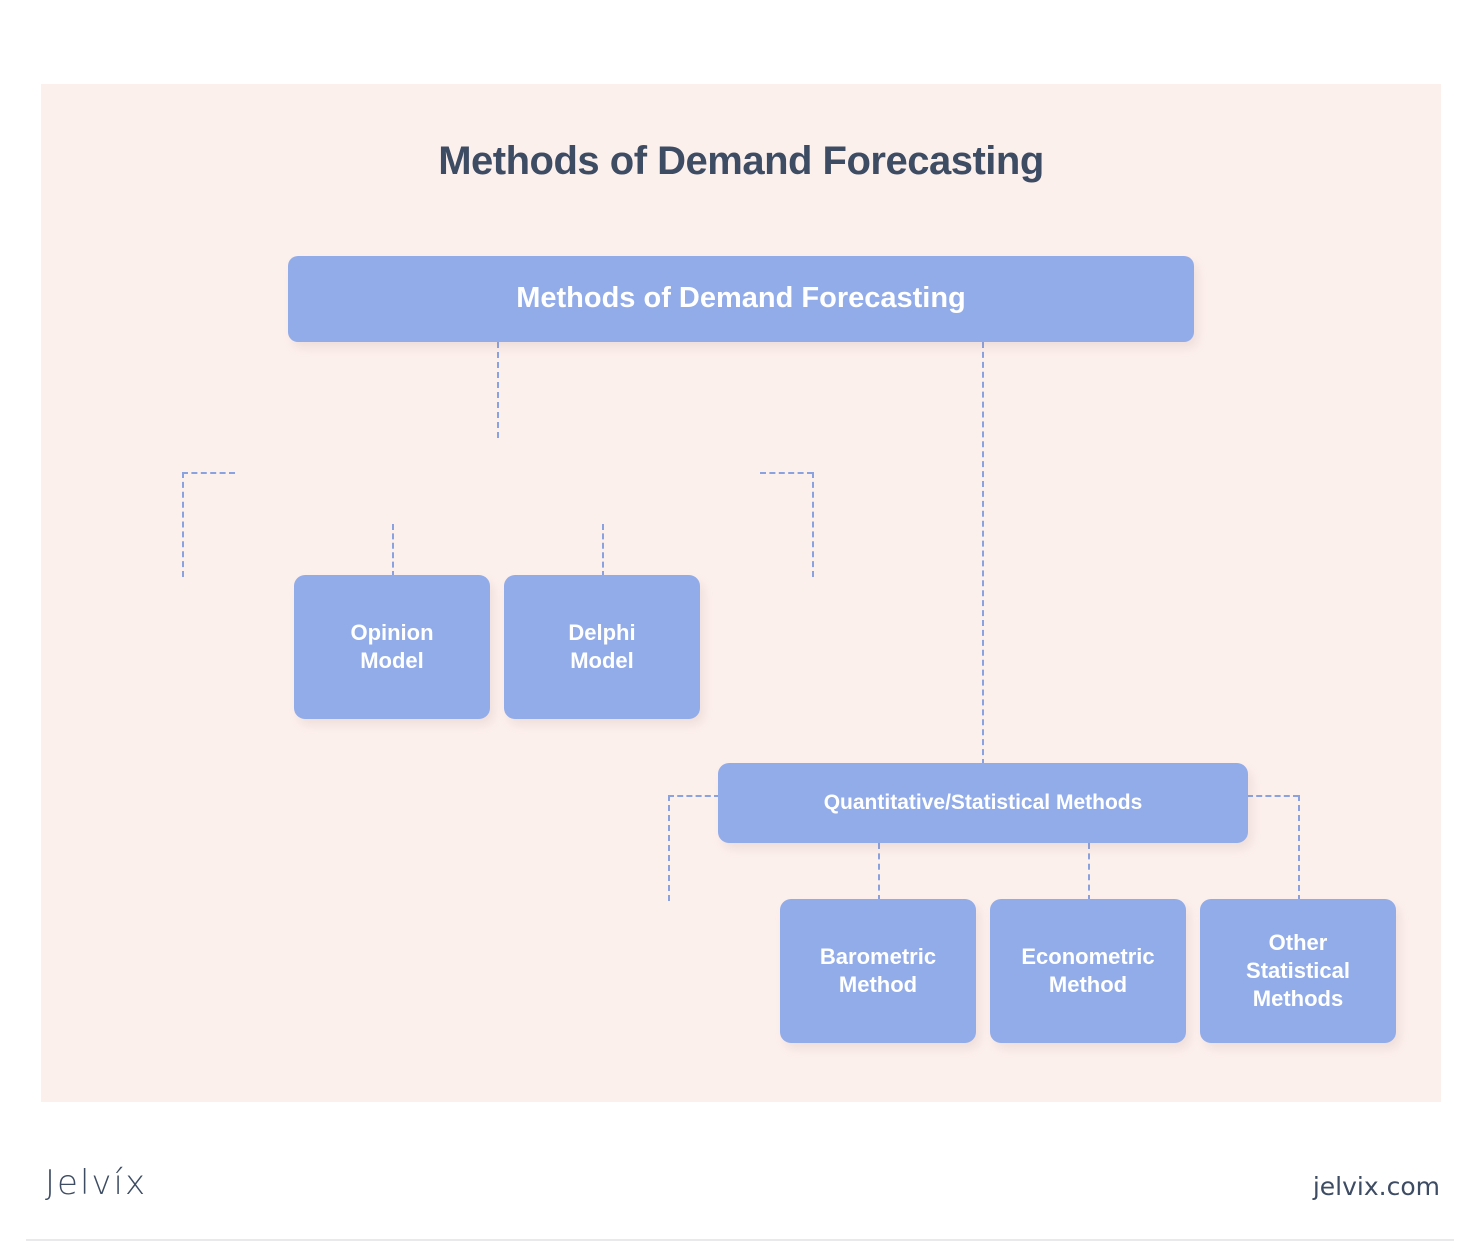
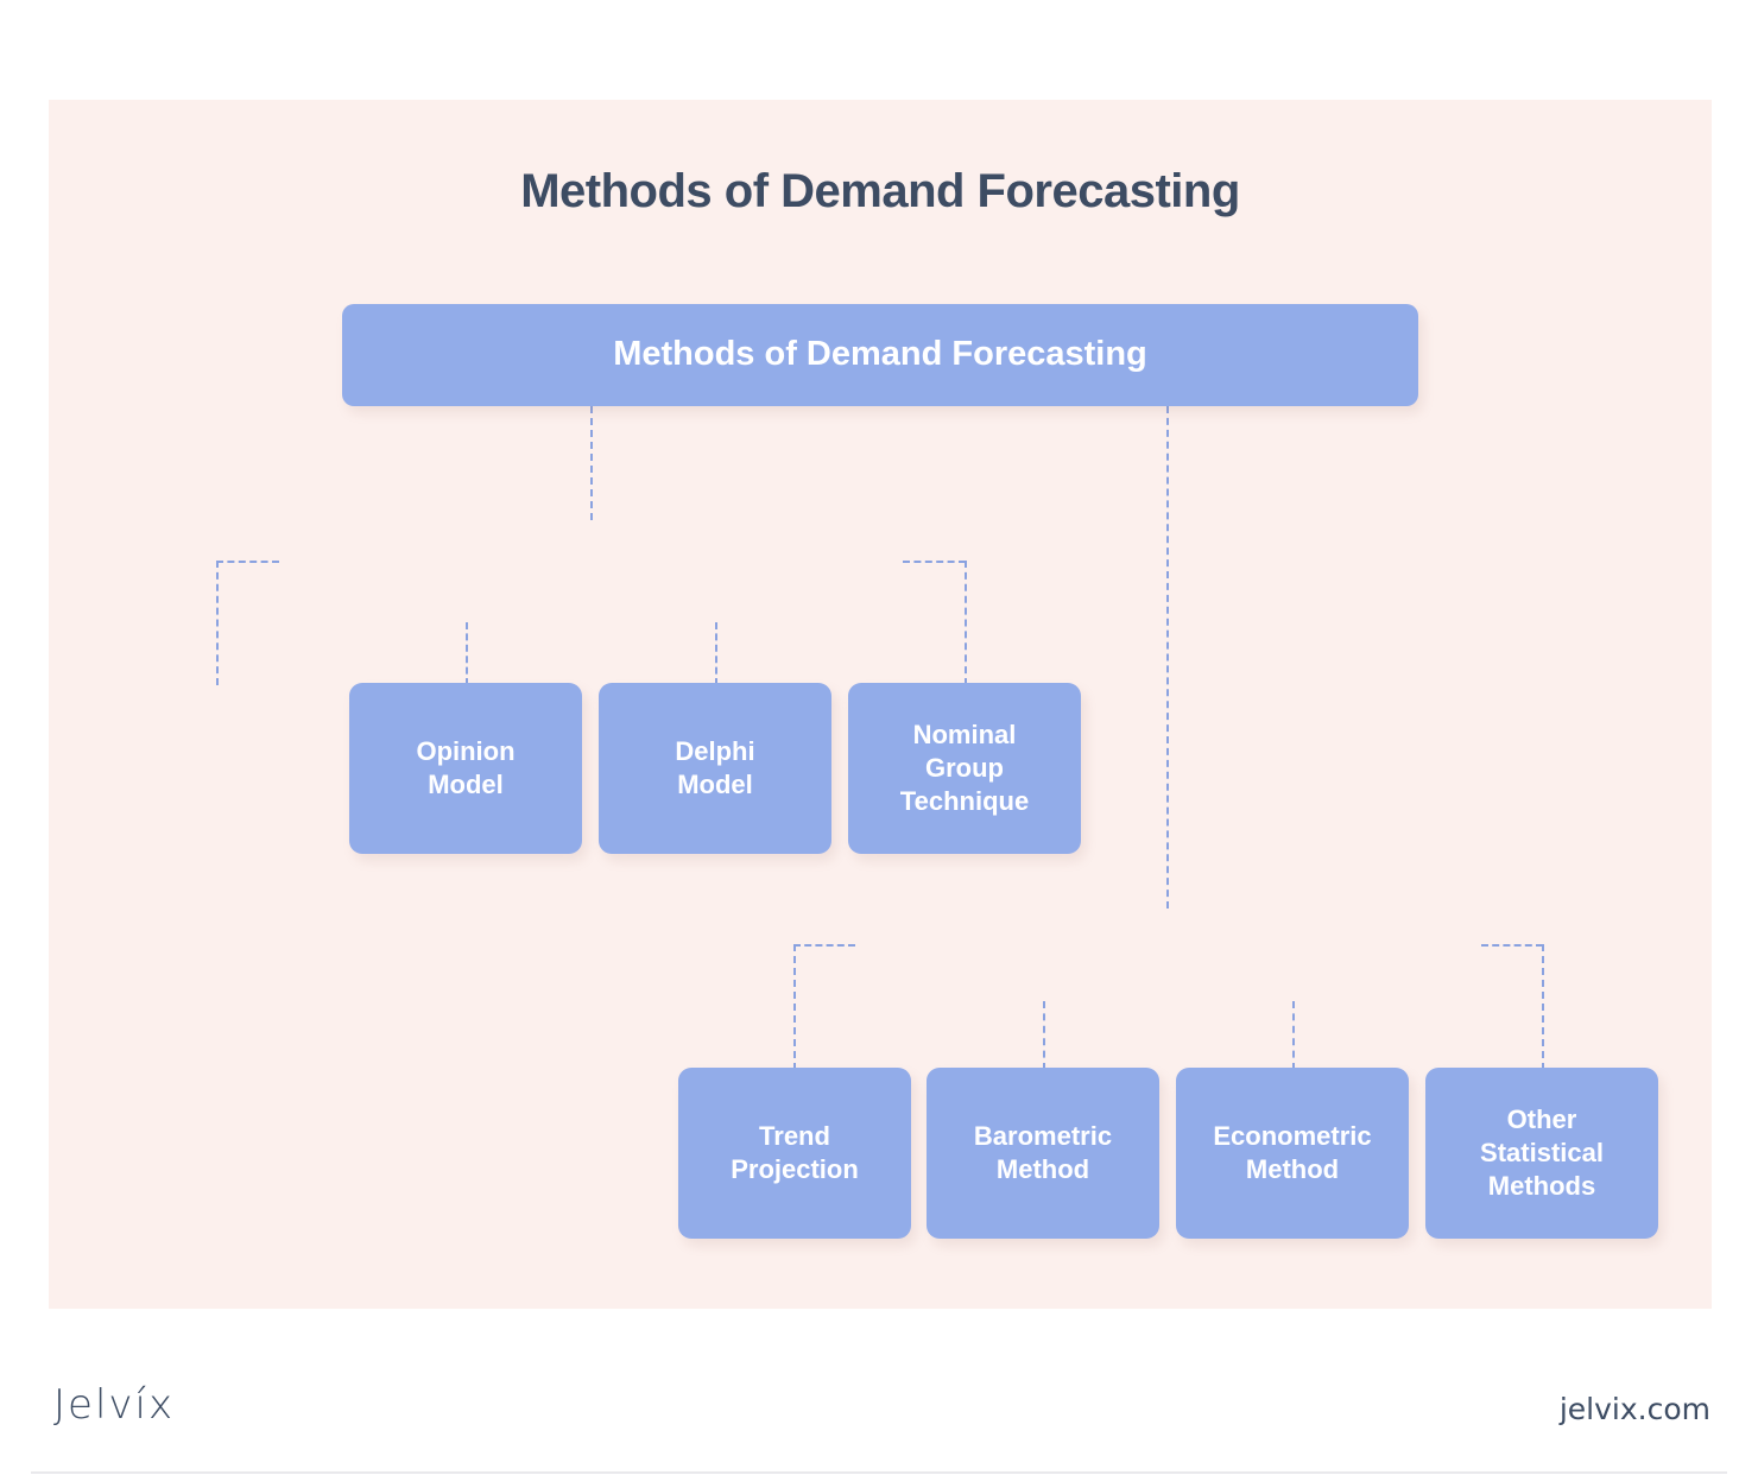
  Methods of Demand Forecasting
  Methods of Demand Forecasting
- Quantitative/Statistical Methods
  Opinion
  Model
  Delphi
  Model
+ Nominal
+ Group
+ Technique
+ Trend
+ Projection
  Barometric
  Method
  Econometric
  Method
  Other
  Statistical
  Methods
  Jelvíx
  jelvix.com
